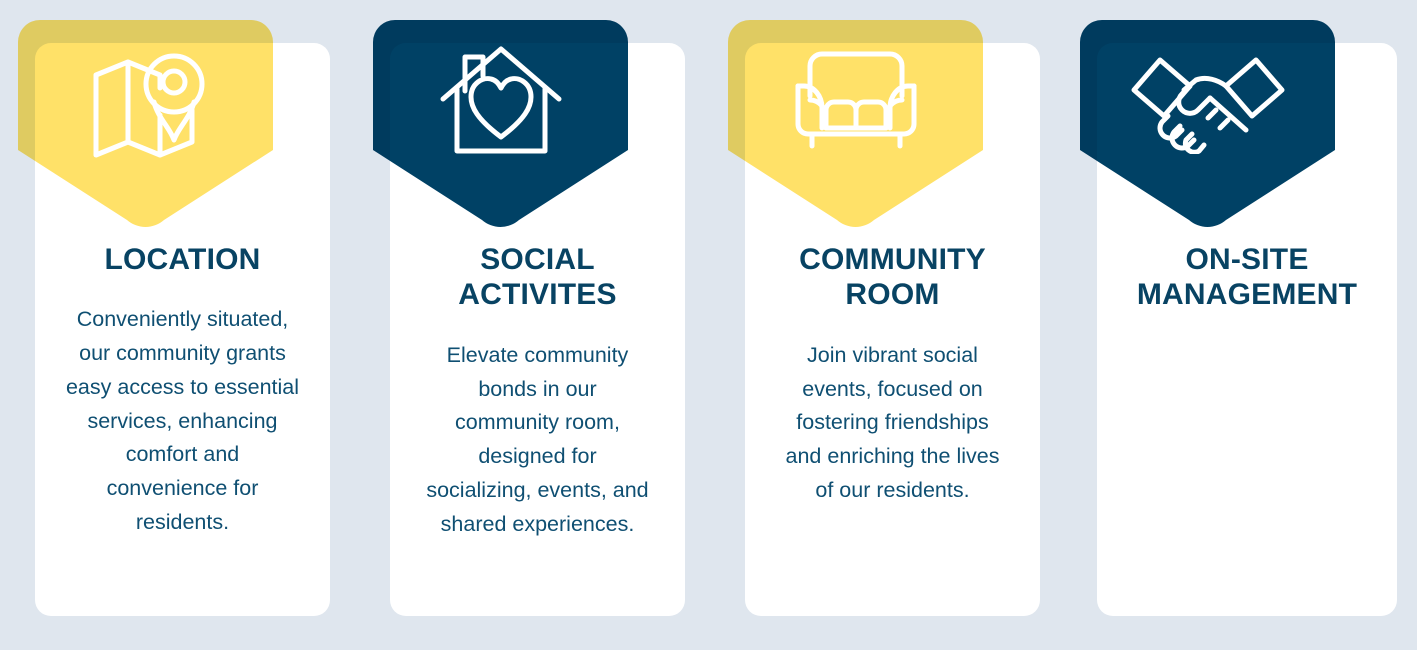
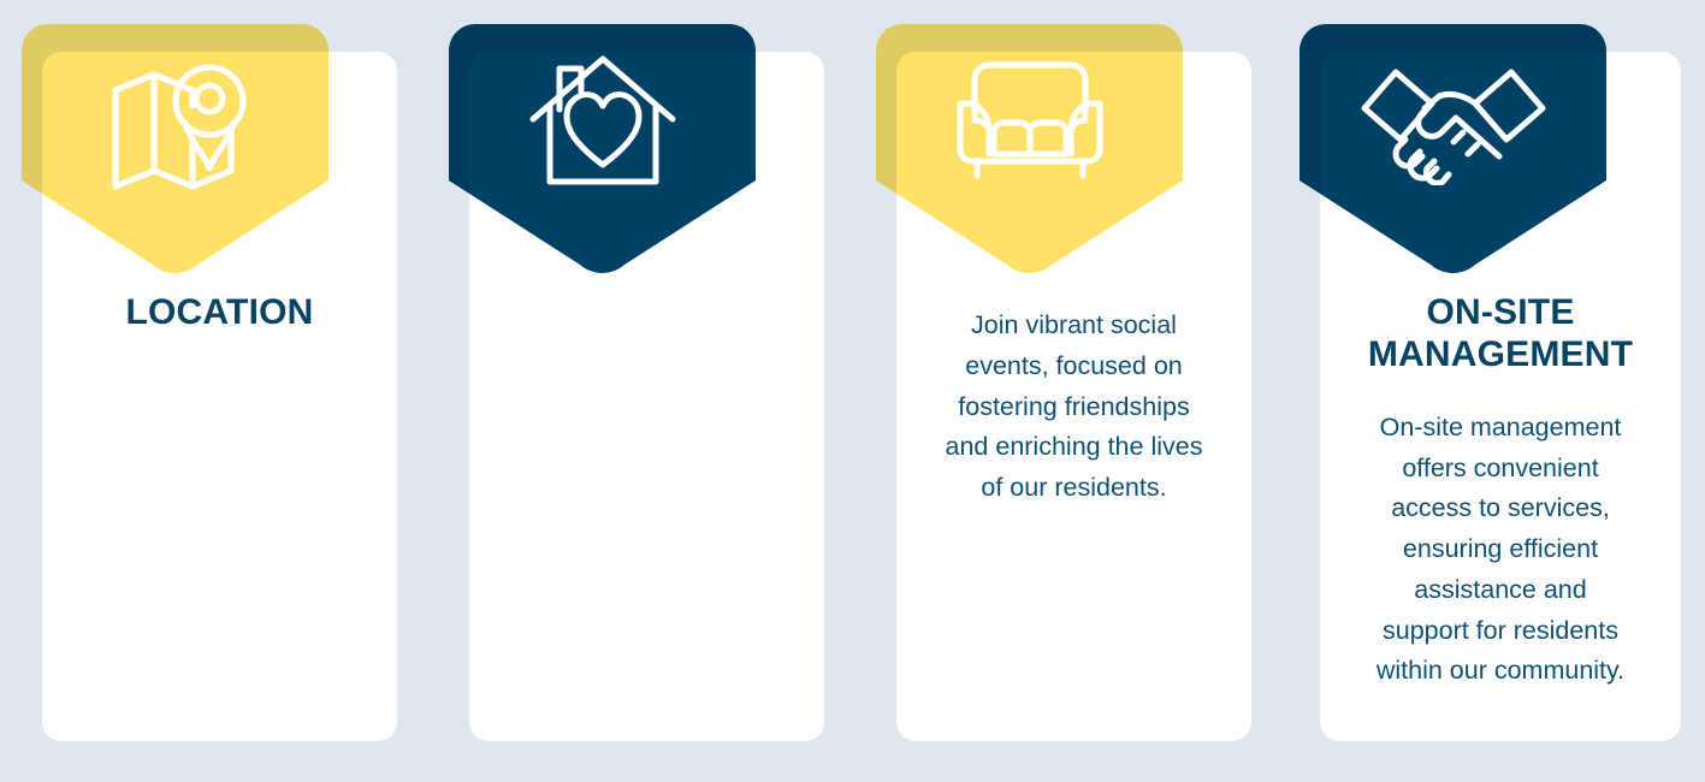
  LOCATION
- Conveniently situated,
- our community grants
- easy access to essential
- services, enhancing
- comfort and
- convenience for
- residents.
- SOCIAL
- ACTIVITES
- Elevate community
- bonds in our
- community room,
- designed for
- socializing, events, and
- shared experiences.
- COMMUNITY
- ROOM
  Join vibrant social
  events, focused on
  fostering friendships
  and enriching the lives
  of our residents.
  ON-SITE
  MANAGEMENT
+ On-site management
+ offers convenient
+ access to services,
+ ensuring efficient
+ assistance and
+ support for residents
+ within our community.
